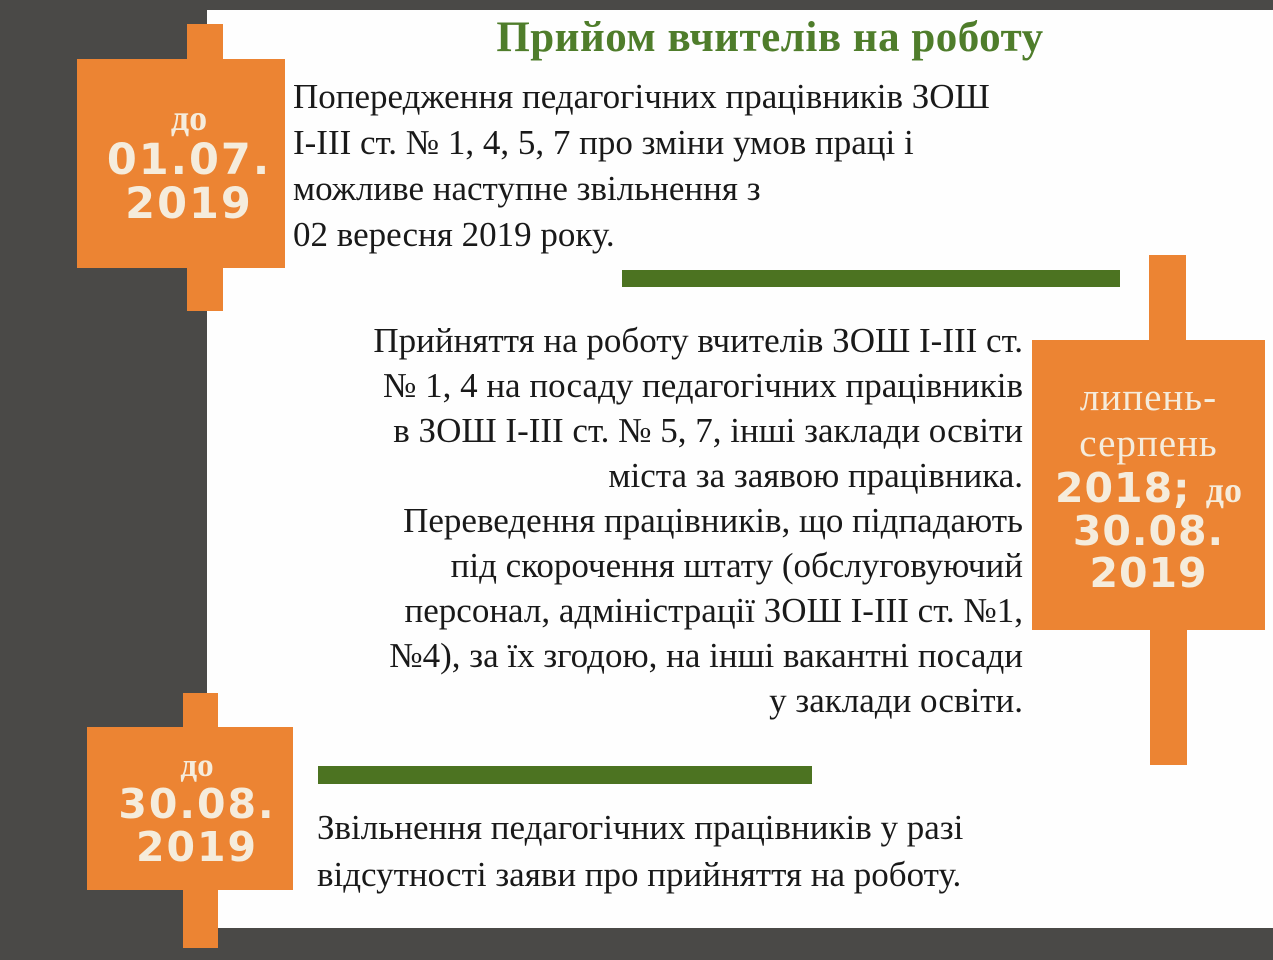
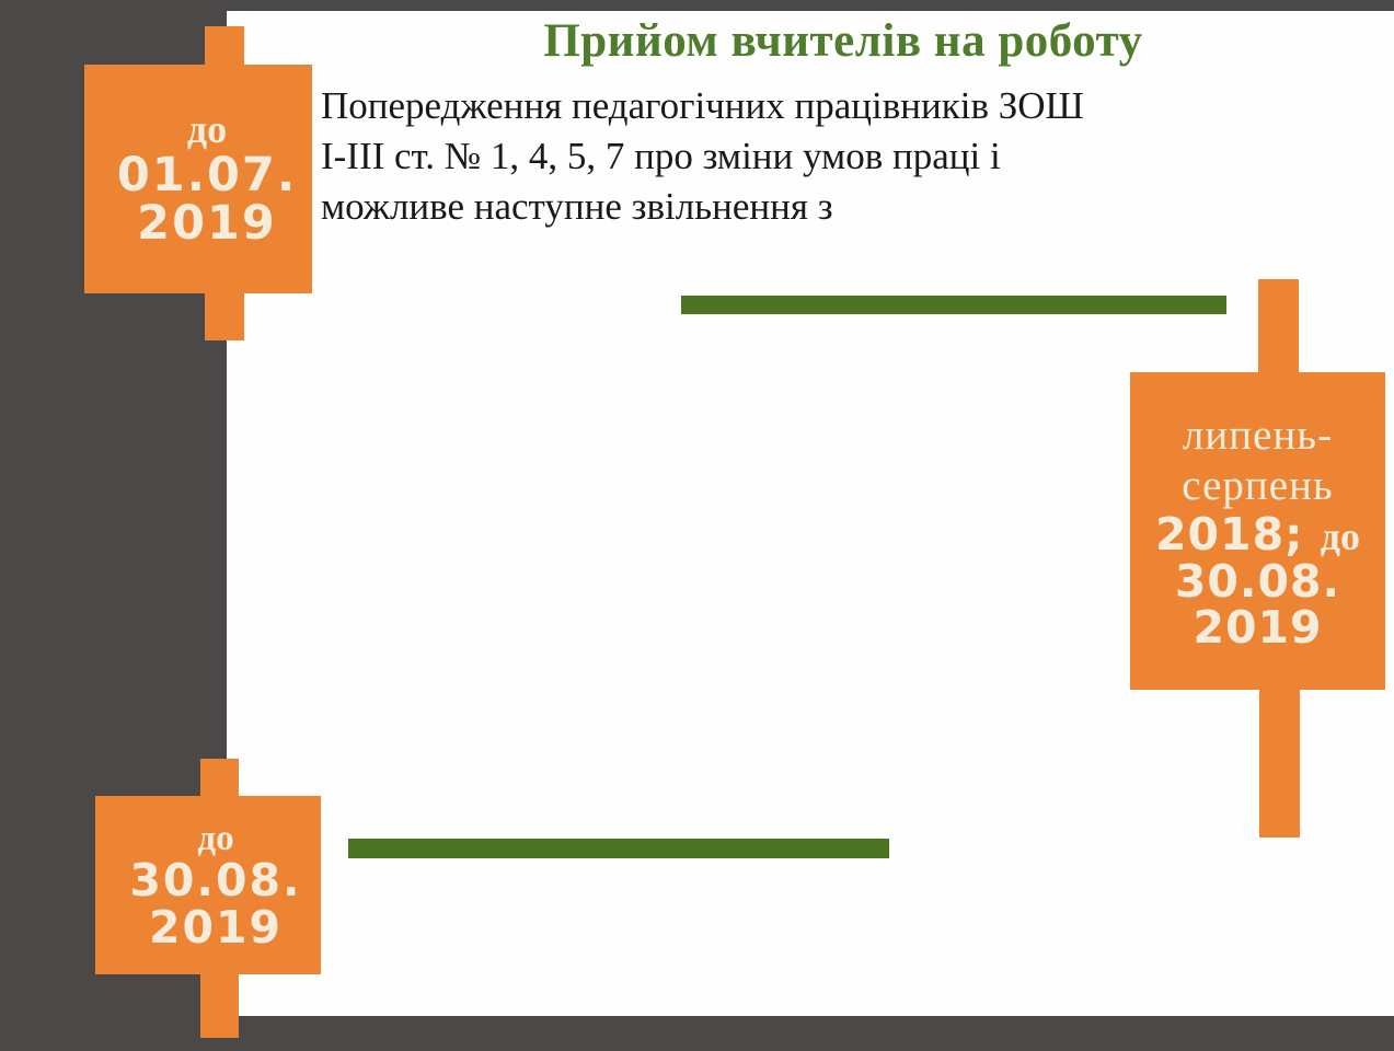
  Прийом вчителів на роботу
  до
  01.07.
  2019
  липень-
  серпень
  2018; до
  30.08.
  2019
  до
  30.08.
  2019
  Попередження педагогічних працівників ЗОШ
  І-ІІІ ст. № 1, 4, 5, 7 про зміни умов праці і
  можливе наступне звільнення з
- 02 вересня 2019 року.
- Прийняття на роботу вчителів ЗОШ І-ІІІ ст.
- № 1, 4 на посаду педагогічних працівників
- в ЗОШ І-ІІІ ст. № 5, 7, інші заклади освіти
- міста за заявою працівника.
- Переведення працівників, що підпадають
- під скорочення штату (обслуговуючий
- персонал, адміністрації ЗОШ І-ІІІ ст. №1,
- №4), за їх згодою, на інші вакантні посади
- у заклади освіти.
- Звільнення педагогічних працівників у разі
- відсутності заяви про прийняття на роботу.
